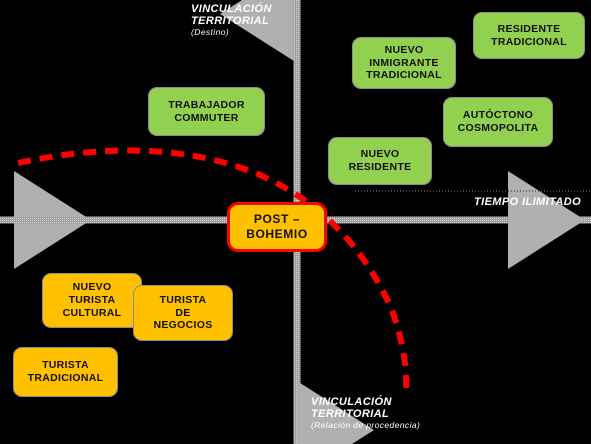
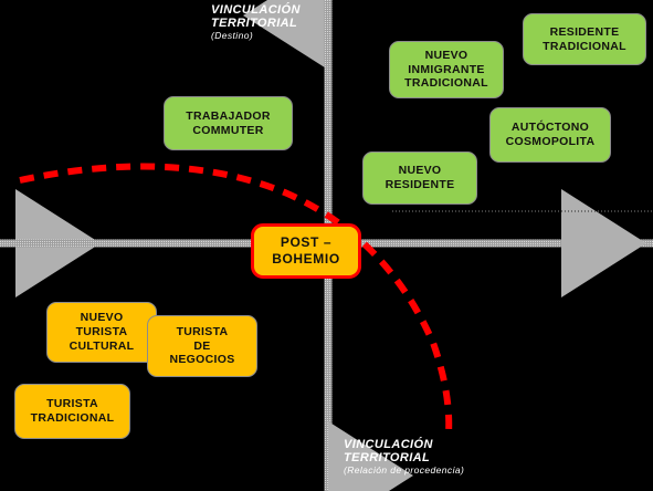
  VINCULACIÓN
  TERRITORIAL
  (Destino)
  VINCULACIÓN
  TERRITORIAL
  (Relación de procedencia)
- TIEMPO ILIMITADO
  RESIDENTE
  TRADICIONAL
  NUEVO
  INMIGRANTE
  TRADICIONAL
  AUTÓCTONO
  COSMOPOLITA
  TRABAJADOR
  COMMUTER
  NUEVO
  RESIDENTE
  POST –
  BOHEMIO
  NUEVO
  TURISTA
  CULTURAL
  TURISTA
  DE
  NEGOCIOS
  TURISTA
  TRADICIONAL
